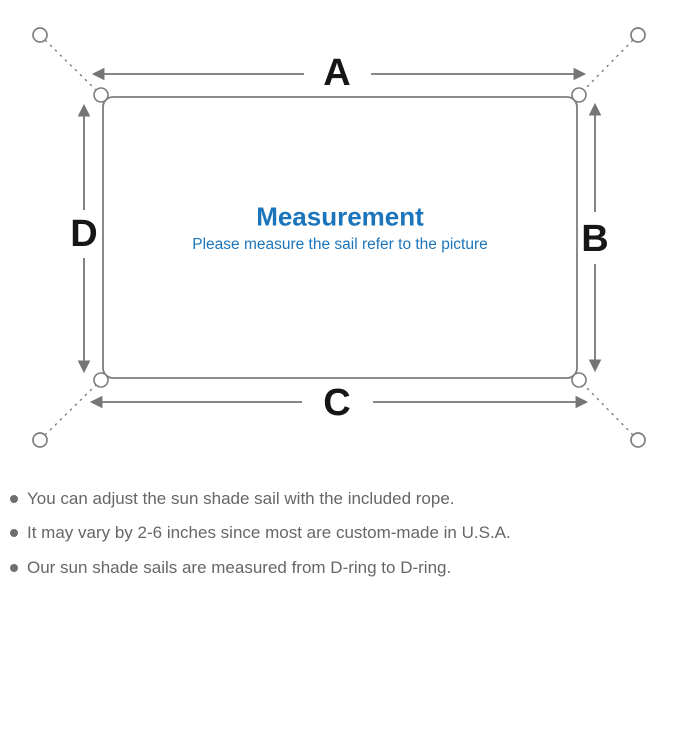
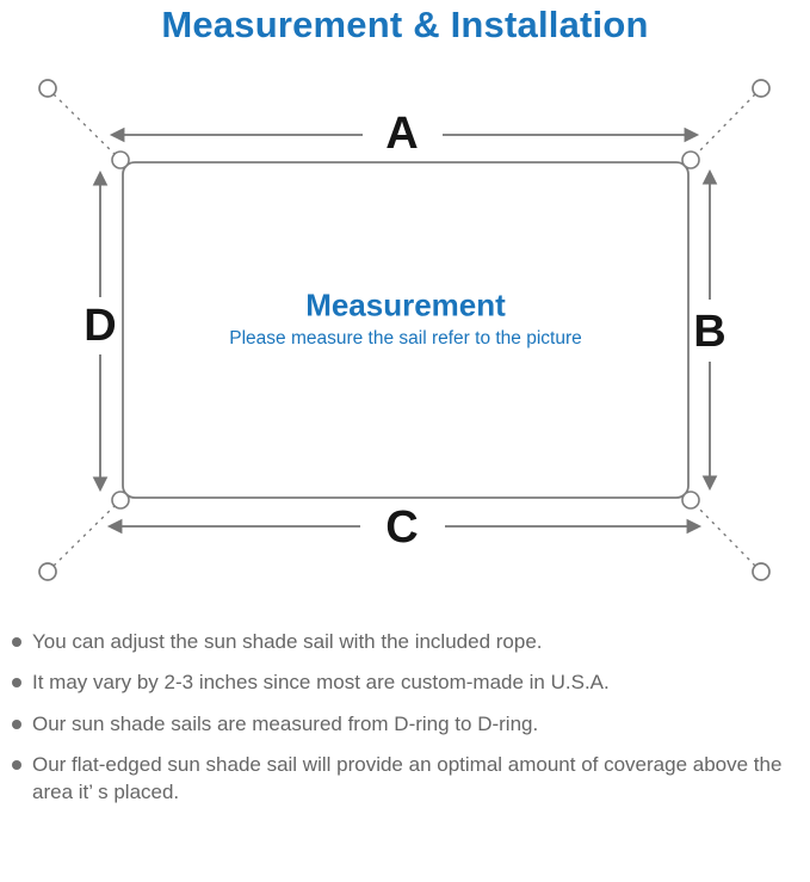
+ Measurement & Installation
  A
  B
  C
  D
  Measurement
  Please measure the sail refer to the picture
  You can adjust the sun shade sail with the included rope.
- It may vary by 2-6 inches since most are custom-made in U.S.A.
+ It may vary by 2-3 inches since most are custom-made in U.S.A.
  Our sun shade sails are measured from D-ring to D-ring.
+ Our flat-edged sun shade sail will provide an optimal amount of coverage above the area it’ s placed.
